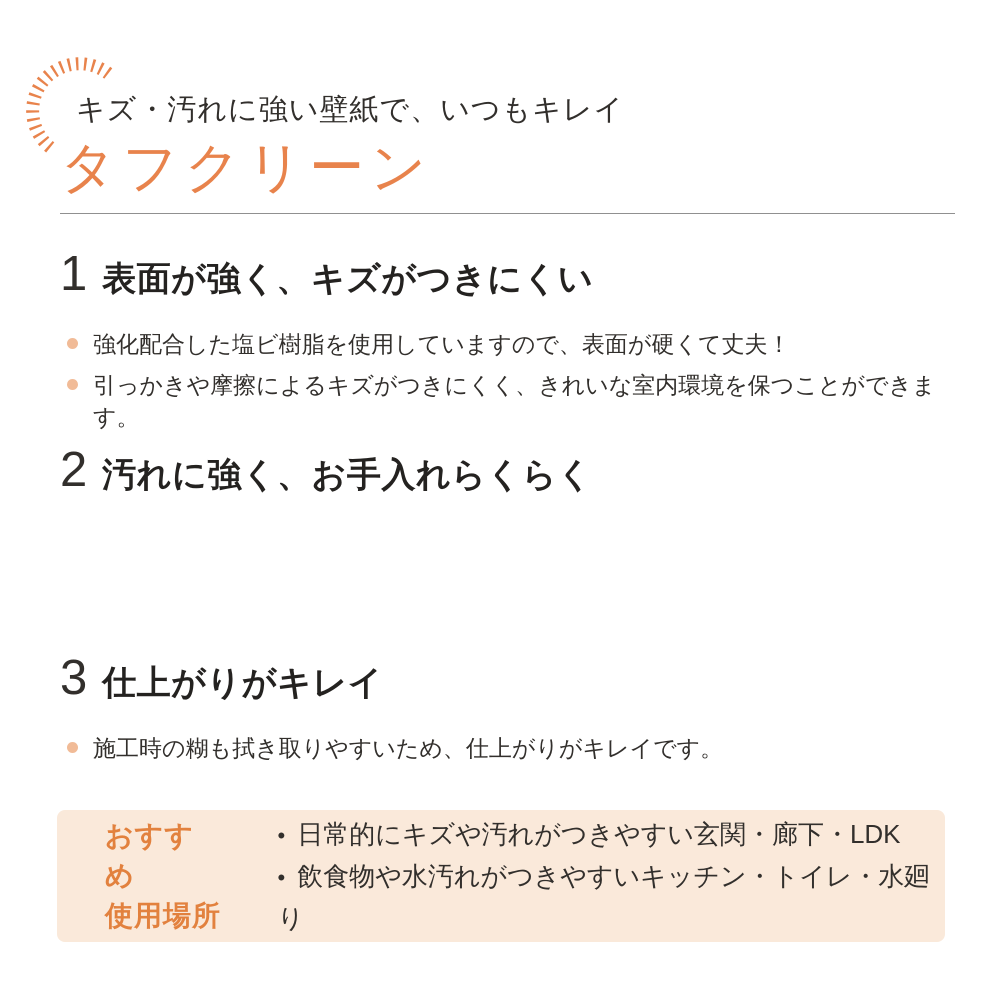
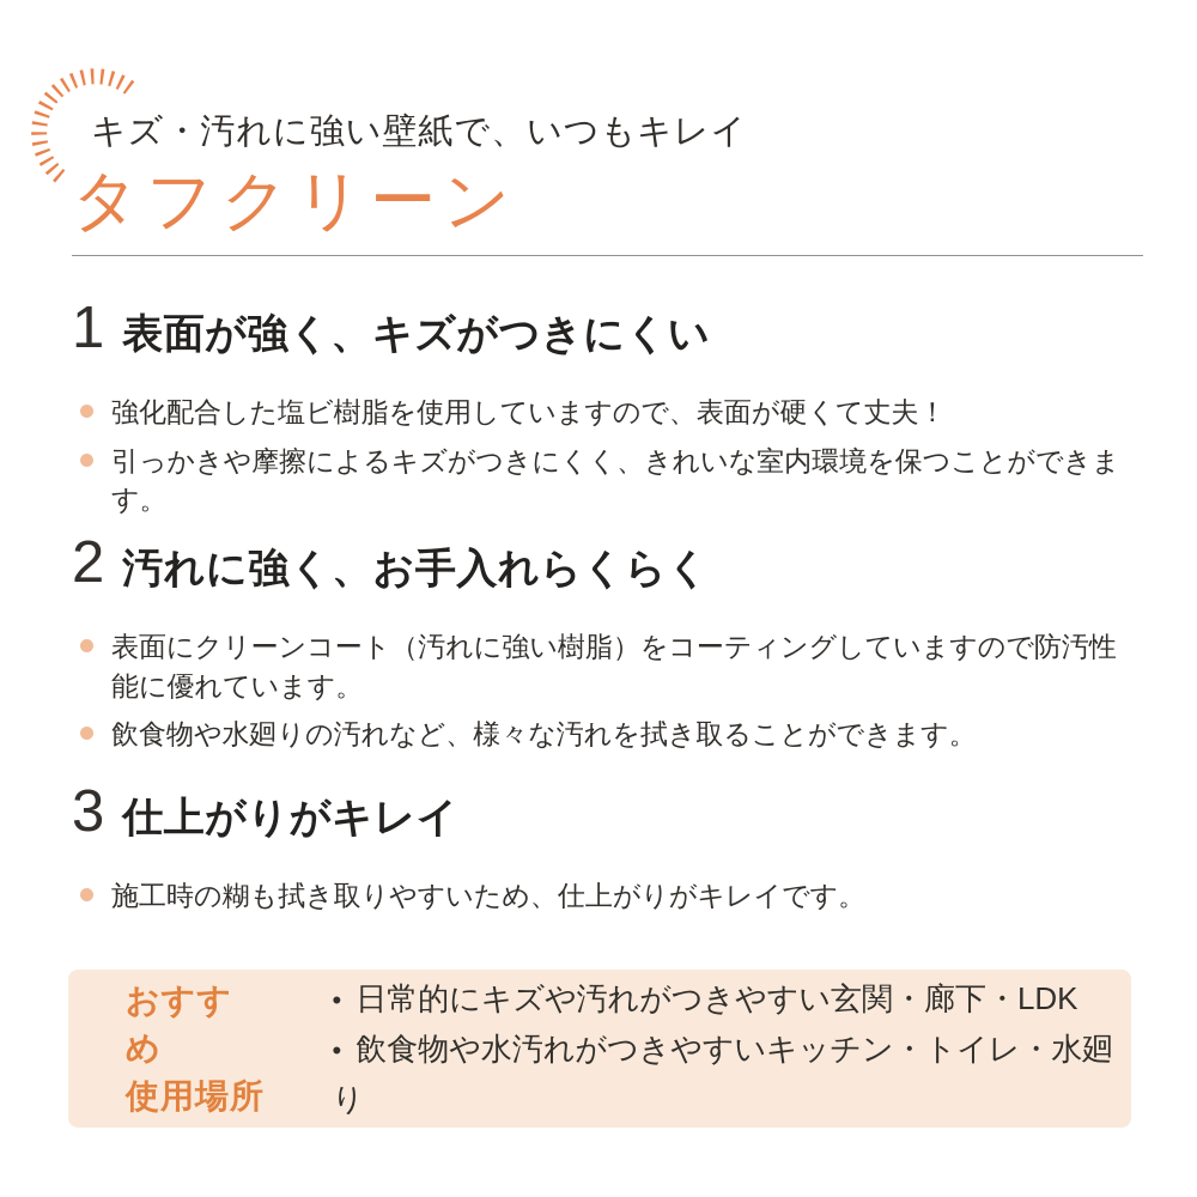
  キズ・汚れに強い壁紙で、いつもキレイ
  タフクリーン
  1
  表面が強く、キズがつきにくい
  強化配合した塩ビ樹脂を使用していますので、表面が硬くて丈夫！
  引っかきや摩擦によるキズがつきにくく、きれいな室内環境を保つことができます。
  2
  汚れに強く、お手入れらくらく
+ 表面にクリーンコート（汚れに強い樹脂）をコーティングしていますので防汚性能に優れています。
+ 飲食物や水廻りの汚れなど、様々な汚れを拭き取ることができます。
  3
  仕上がりがキレイ
  施工時の糊も拭き取りやすいため、仕上がりがキレイです。
  おすすめ
  使用場所
  日常的にキズや汚れがつきやすい玄関・廊下・LDK
  飲食物や水汚れがつきやすいキッチン・トイレ・水廻り
